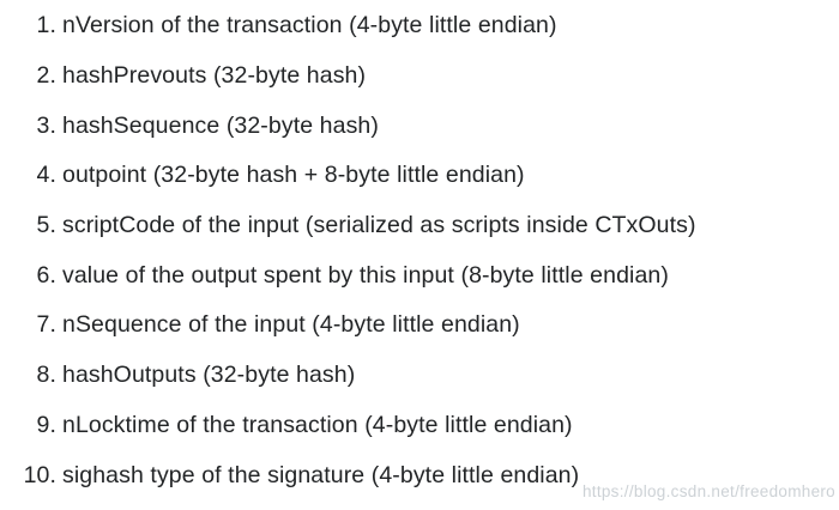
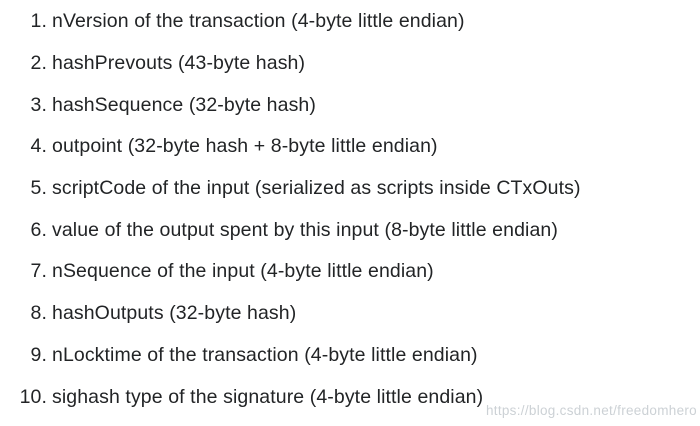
  1.
  nVersion of the transaction (4-byte little endian)
  2.
- hashPrevouts (32-byte hash)
+ hashPrevouts (43-byte hash)
  3.
  hashSequence (32-byte hash)
  4.
  outpoint (32-byte hash + 8-byte little endian)
  5.
  scriptCode of the input (serialized as scripts inside CTxOuts)
  6.
  value of the output spent by this input (8-byte little endian)
  7.
  nSequence of the input (4-byte little endian)
  8.
  hashOutputs (32-byte hash)
  9.
  nLocktime of the transaction (4-byte little endian)
  10.
  sighash type of the signature (4-byte little endian)
  https://blog.csdn.net/freedomhero
